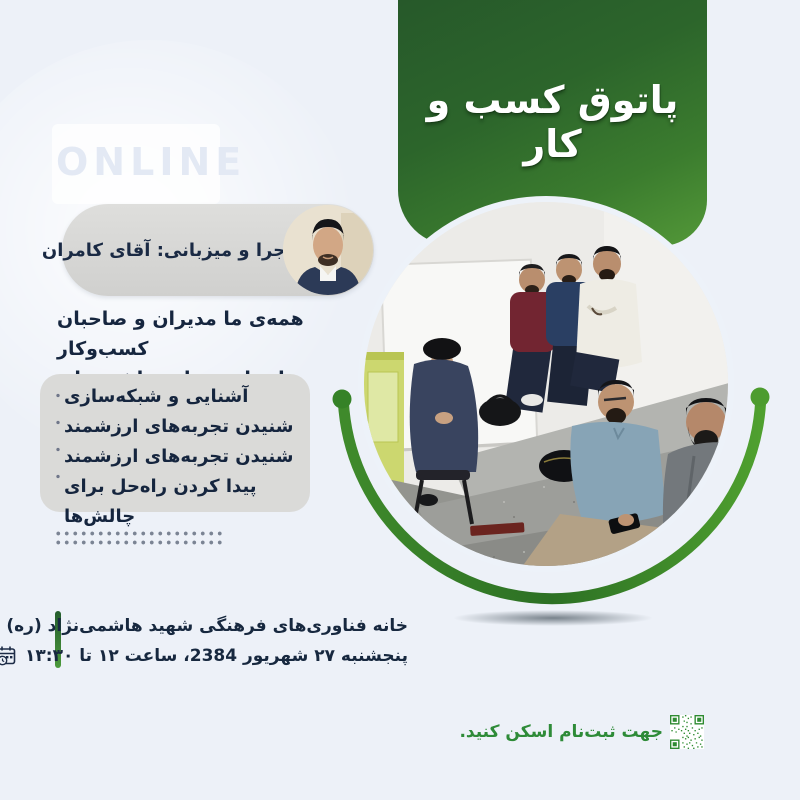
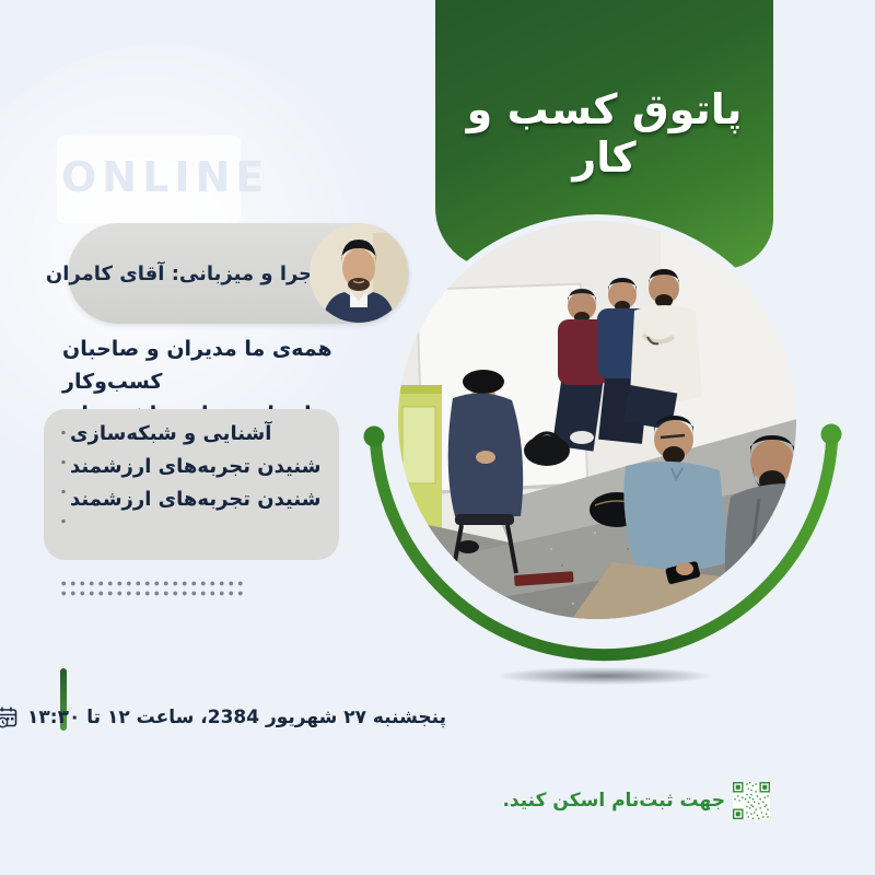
  ONLINE
  پاتوق کسب و کار
  جرا و میزبانی: آقای کامران
  همهی ما مدیران و صاحبان کسب‌وکار
  آشنایی و شبکه‌سازی
  شنیدن تجربه‌های ارزشمند
  شنیدن تجربه‌های ارزشمند
- پیدا کردن راه‌حل برای چالش‌ها
- خانه فناوری‌های فرهنگی شهید هاشمی‌نژاد (ره)
  پنجشنبه ۲۷ شهریور 2384، ساعت ۱۲ تا ۱۳:۳۰
  جهت ثبت‌نام اسکن کنید.
